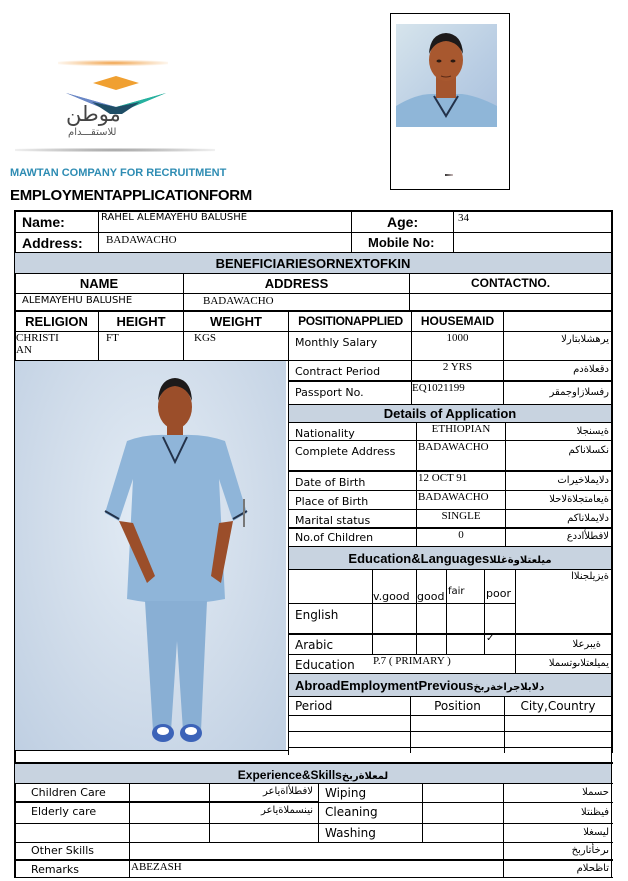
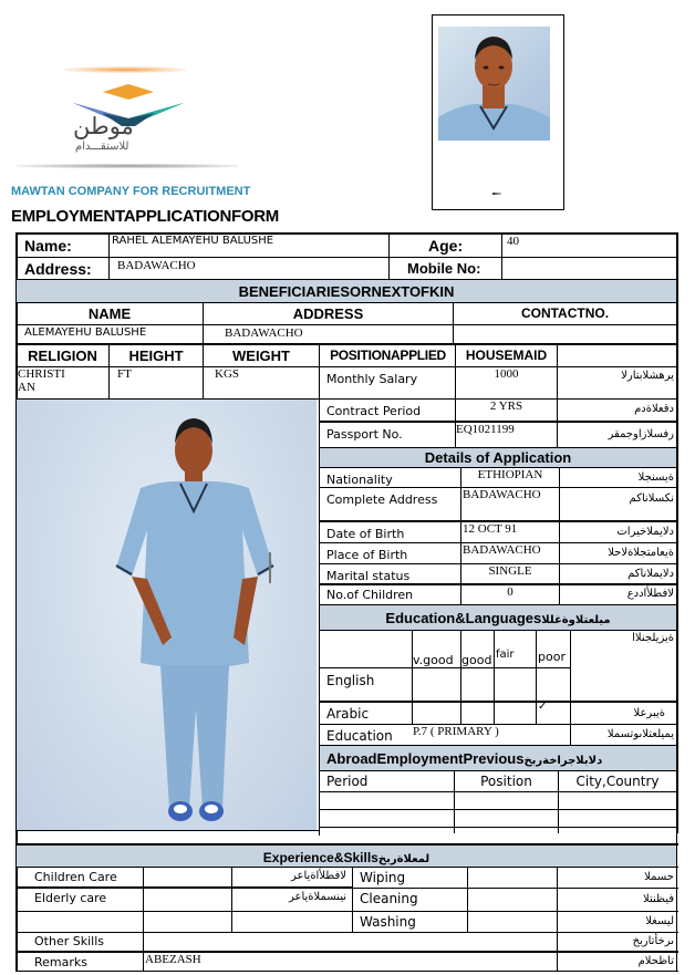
  موطن
  للاستقـــدام
  MAWTAN COMPANY FOR RECRUITMENT
  EMPLOYMENTAPPLICATIONFORM
  Name:
  RAHEL ALEMAYEHU BALUSHE
  Age:
- 34
+ 40
  Address:
  BADAWACHO
  Mobile No:
  BENEFICIARIESORNEXTOFKIN
  NAME
  ADDRESS
  CONTACTNO.
  ALEMAYEHU BALUSHE
  BADAWACHO
  RELIGION
  HEIGHT
  WEIGHT
  POSITIONAPPLIED
  HOUSEMAID
  CHRISTI
  AN
  FT
  KGS
  Monthly Salary
  1000
  يرهشلابتارلا
  Contract Period
  2 YRS
  دقعلاةدم
  Passport No.
  EQ1021199
  رفسلازاوجمقر
  Details of Application
  Nationality
  ETHIOPIAN
  ةيسنجلا
  Complete Address
  BADAWACHO
  نكسلاناكم
  Date of Birth
  12 OCT 91
  دلايملاخيرات
  Place of Birth
  BADAWACHO
  ةيعامتجلاةلاحلا
  Marital status
  SINGLE
  دلايملاناكم
  No.of Children
  0
  لافطلأاددع
  Education&Languages ميلعتلاوةغللا
  v.good
  good
  fair
  poor
  ةيزيلجنلاا
  English
  Arabic
  ✓
  ةيبرعلا
  Education
  P.7 ( PRIMARY )
  يميلعتلاىوتسملا
  AbroadEmploymentPrevious دلابلاجراخةربخ
  Period
  Position
  City,Country
  Experience&Skills لمعلاةربخ
  Children Care
  لافطلأاةياعر
  Wiping
  حسملا
  Elderly care
  نينسملاةياعر
  Cleaning
  فيظنتلا
  Washing
  ليسغلا
  Other Skills
  ىرخأتاربخ
  Remarks
  ABEZASH
  تاظحلام
